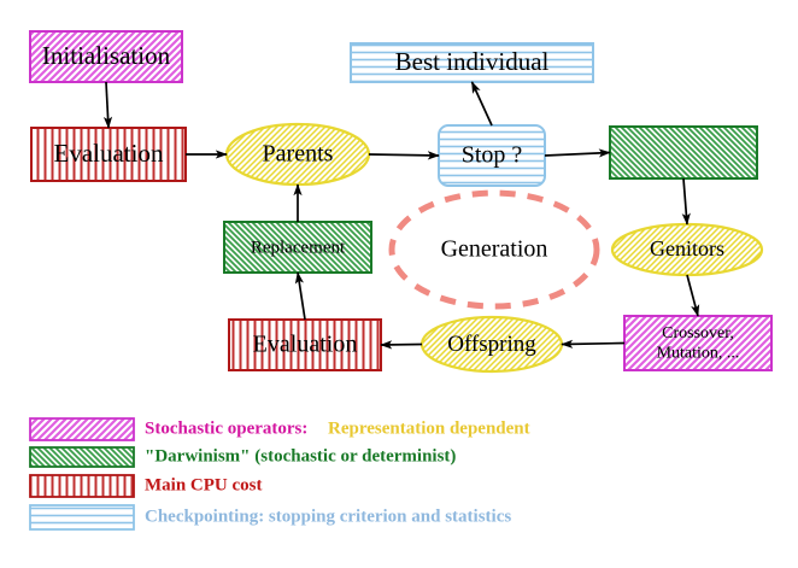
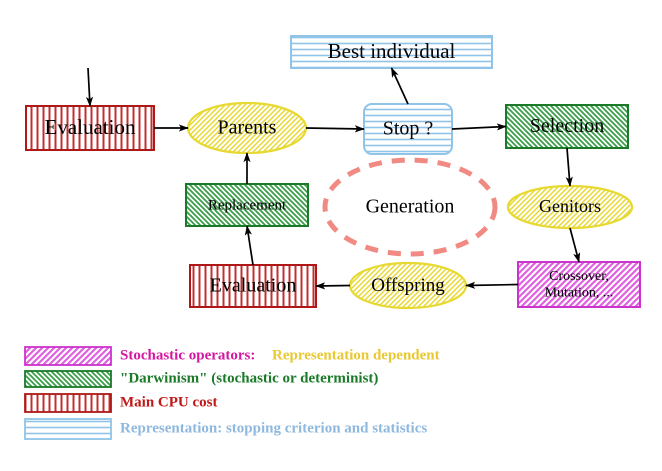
- Initialisation
  Evaluation
  Parents
  Stop ?
+ Selection
  Best individual
  Genitors
  Crossover,
  Mutation, ...
  Offspring
  Evaluation
  Replacement
  Generation
  Stochastic operators:
  Representation dependent
  "Darwinism" (stochastic or determinist)
  Main CPU cost
- Checkpointing: stopping criterion and statistics
+ Representation: stopping criterion and statistics
